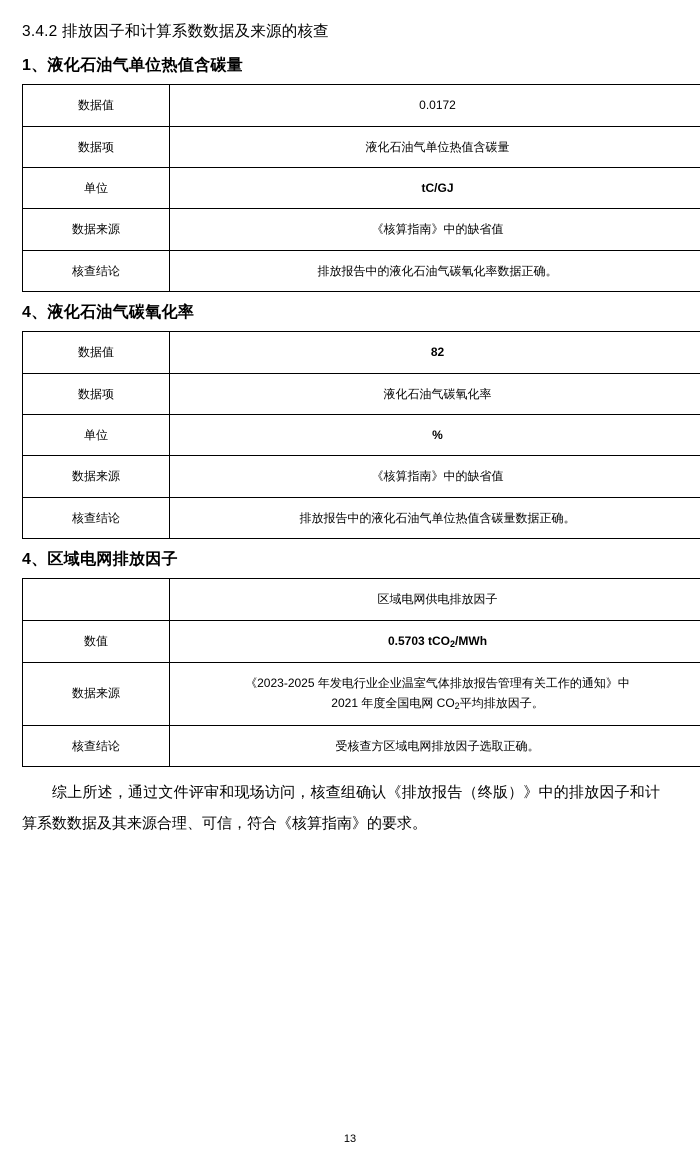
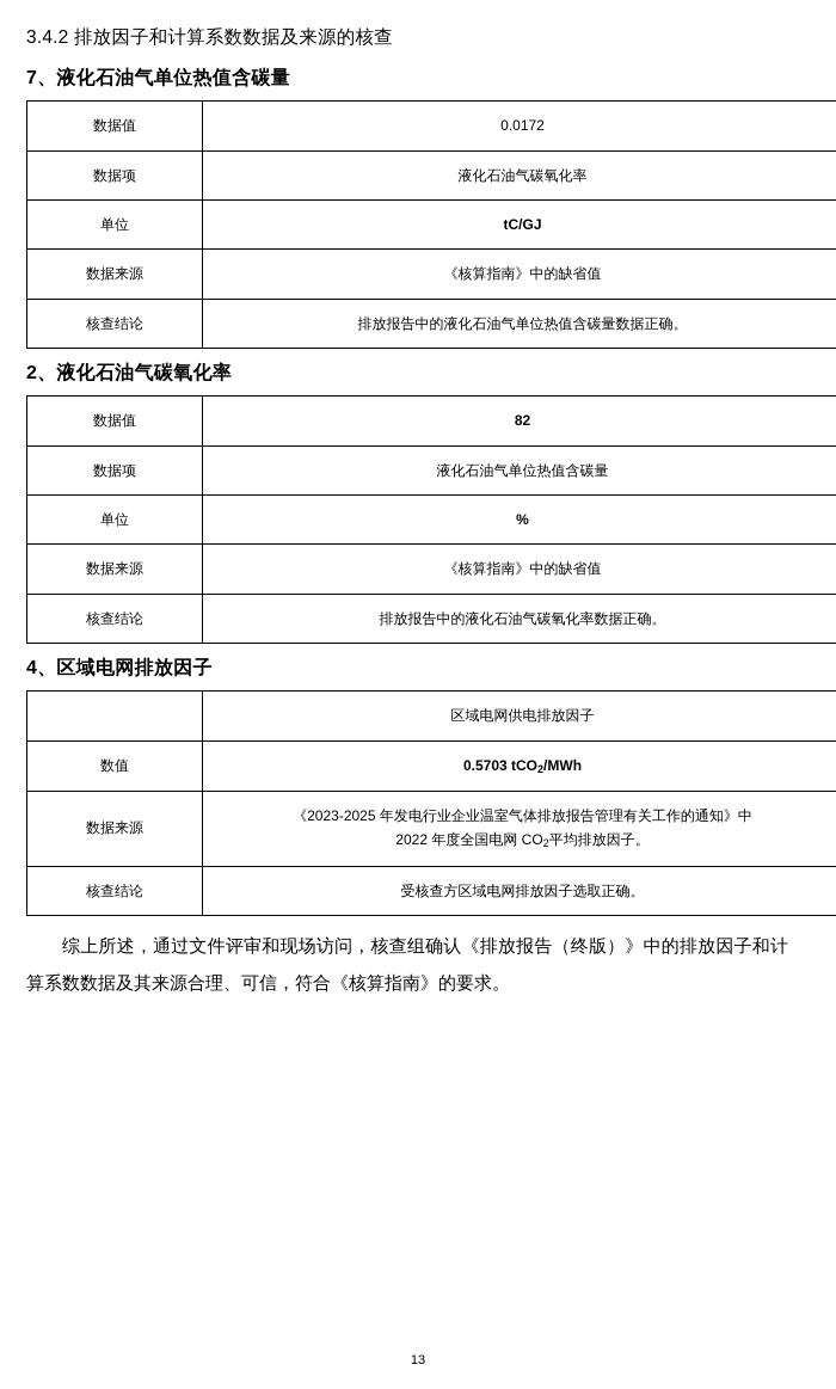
  3.4.2 排放因子和计算系数数据及来源的核查
- 1、液化石油气单位热值含碳量
+ 7、液化石油气单位热值含碳量
  数据值	0.0172
- 数据项	液化石油气单位热值含碳量
+ 数据项	液化石油气碳氧化率
  单位	tC/GJ
  数据来源	《核算指南》中的缺省值
- 核查结论	排放报告中的液化石油气碳氧化率数据正确。
+ 核查结论	排放报告中的液化石油气单位热值含碳量数据正确。
- 4、液化石油气碳氧化率
+ 2、液化石油气碳氧化率
  数据值	82
- 数据项	液化石油气碳氧化率
+ 数据项	液化石油气单位热值含碳量
  单位	%
  数据来源	《核算指南》中的缺省值
- 核查结论	排放报告中的液化石油气单位热值含碳量数据正确。
+ 核查结论	排放报告中的液化石油气碳氧化率数据正确。
  4、区域电网排放因子
  	区域电网供电排放因子
  数值	0.5703 tCO2/MWh
- 数据来源	《2023-2025 年发电行业企业温室气体排放报告管理有关工作的通知》中2021 年度全国电网 CO2平均排放因子。
+ 数据来源	《2023-2025 年发电行业企业温室气体排放报告管理有关工作的通知》中2022 年度全国电网 CO2平均排放因子。
  核查结论	受核查方区域电网排放因子选取正确。
  综上所述，通过文件评审和现场访问，核查组确认《排放报告（终版）》中的排放因子和计算系数数据及其来源合理、可信，符合《核算指南》的要求。
  13
